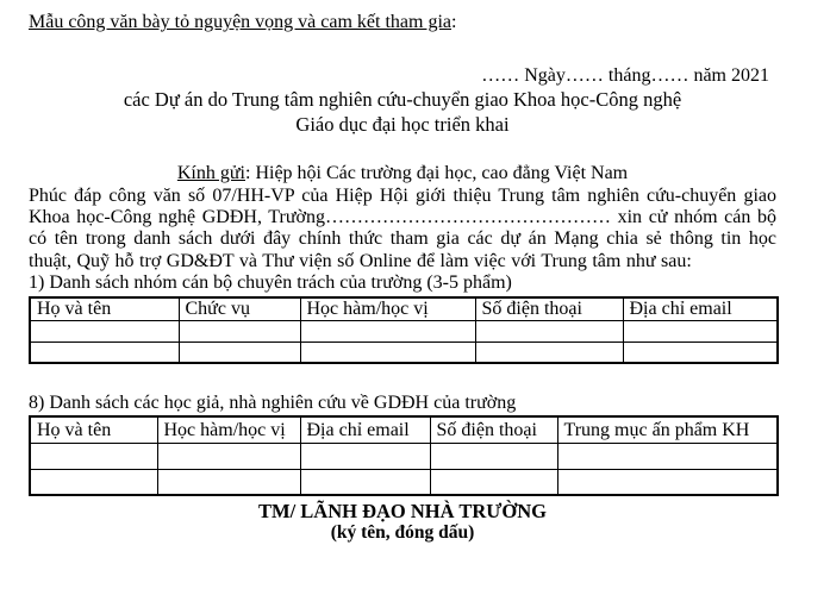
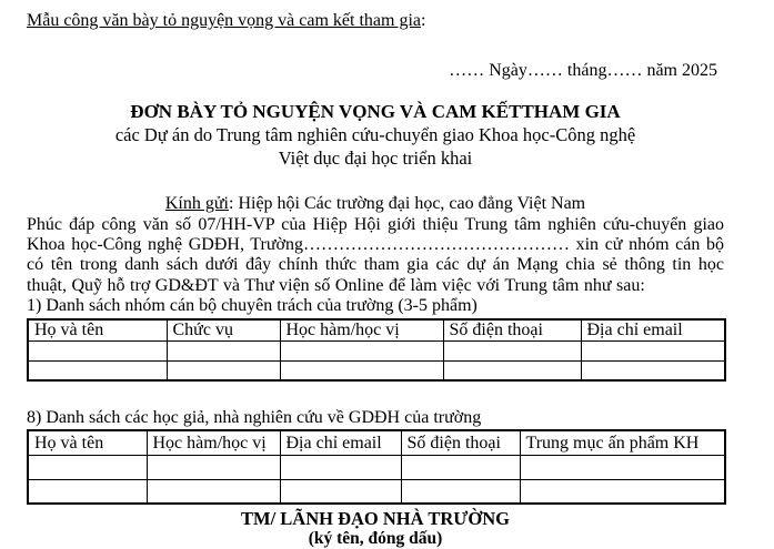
  Mẫu công văn bày tỏ nguyện vọng và cam kết tham gia:
- …… Ngày…… tháng…… năm 2021
+ …… Ngày…… tháng…… năm 2025
+ ĐƠN BÀY TỎ NGUYỆN VỌNG VÀ CAM KẾTTHAM GIA
  các Dự án do Trung tâm nghiên cứu-chuyển giao Khoa học-Công nghệ
- Giáo dục đại học triển khai
+ Việt dục đại học triển khai
  Kính gửi: Hiệp hội Các trường đại học, cao đẳng Việt Nam
  Phúc đáp công văn số 07/HH-VP của Hiệp Hội giới thiệu Trung tâm nghiên cứu-chuyển giao Khoa học-Công nghệ GDĐH, Trường……………………………………… xin cử nhóm cán bộ có tên trong danh sách dưới đây chính thức tham gia các dự án Mạng chia sẻ thông tin học thuật, Quỹ hỗ trợ GD&ĐT và Thư viện số Online để làm việc với Trung tâm như sau:
  1) Danh sách nhóm cán bộ chuyên trách của trường (3-5 phẩm)
  Họ và tên	Chức vụ	Học hàm/học vị	Số điện thoại	Địa chỉ email
  8) Danh sách các học giả, nhà nghiên cứu về GDĐH của trường
  Họ và tên	Học hàm/học vị	Địa chỉ email	Số điện thoại	Trung mục ấn phẩm KH
  TM/ LÃNH ĐẠO NHÀ TRƯỜNG
  (ký tên, đóng dấu)
